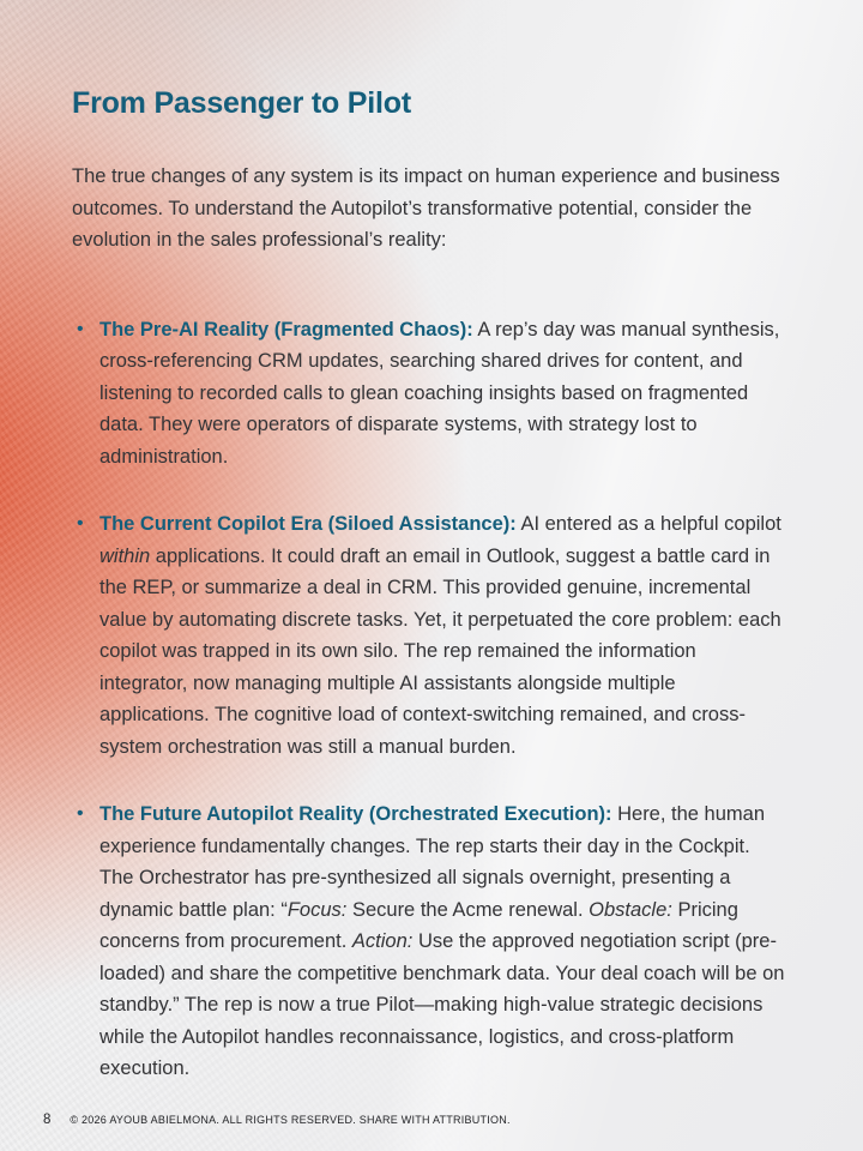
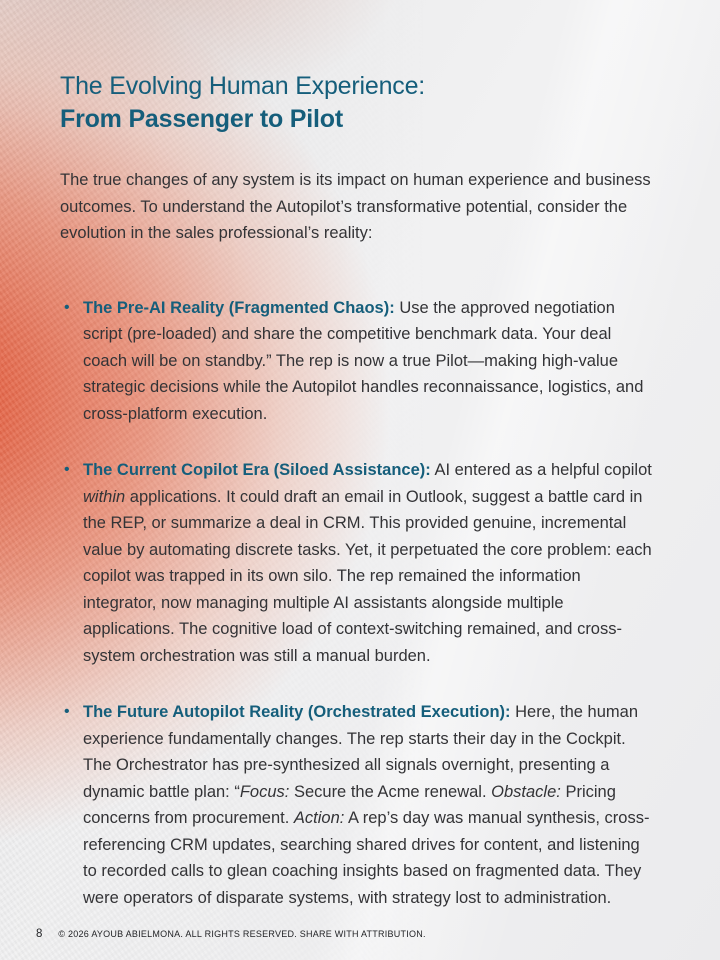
+ The Evolving Human Experience:
  From Passenger to Pilot
  The true changes of any system is its impact on human experience and business outcomes. To understand the Autopilot’s transformative potential, consider the evolution in the sales professional’s reality:
- The Pre-AI Reality (Fragmented Chaos): A rep’s day was manual synthesis, cross-referencing CRM updates, searching shared drives for content, and listening to recorded calls to glean coaching insights based on fragmented data. They were operators of disparate systems, with strategy lost to administration.
+ The Pre-AI Reality (Fragmented Chaos): Use the approved negotiation script (pre-loaded) and share the competitive benchmark data. Your deal coach will be on standby.” The rep is now a true Pilot—making high-value strategic decisions while the Autopilot handles reconnaissance, logistics, and cross-platform execution.
  The Current Copilot Era (Siloed Assistance): AI entered as a helpful copilot within applications. It could draft an email in Outlook, suggest a battle card in the REP, or summarize a deal in CRM. This provided genuine, incremental value by automating discrete tasks. Yet, it perpetuated the core problem: each copilot was trapped in its own silo. The rep remained the information integrator, now managing multiple AI assistants alongside multiple applications. The cognitive load of context-switching remained, and cross-system orchestration was still a manual burden.
- The Future Autopilot Reality (Orchestrated Execution): Here, the human experience fundamentally changes. The rep starts their day in the Cockpit. The Orchestrator has pre-synthesized all signals overnight, presenting a dynamic battle plan: “Focus: Secure the Acme renewal. Obstacle: Pricing concerns from procurement. Action: Use the approved negotiation script (pre-loaded) and share the competitive benchmark data. Your deal coach will be on standby.” The rep is now a true Pilot—making high-value strategic decisions while the Autopilot handles reconnaissance, logistics, and cross-platform execution.
+ The Future Autopilot Reality (Orchestrated Execution): Here, the human experience fundamentally changes. The rep starts their day in the Cockpit. The Orchestrator has pre-synthesized all signals overnight, presenting a dynamic battle plan: “Focus: Secure the Acme renewal. Obstacle: Pricing concerns from procurement. Action: A rep’s day was manual synthesis, cross-referencing CRM updates, searching shared drives for content, and listening to recorded calls to glean coaching insights based on fragmented data. They were operators of disparate systems, with strategy lost to administration.
  8
  © 2026 AYOUB ABIELMONA. ALL RIGHTS RESERVED. SHARE WITH ATTRIBUTION.
